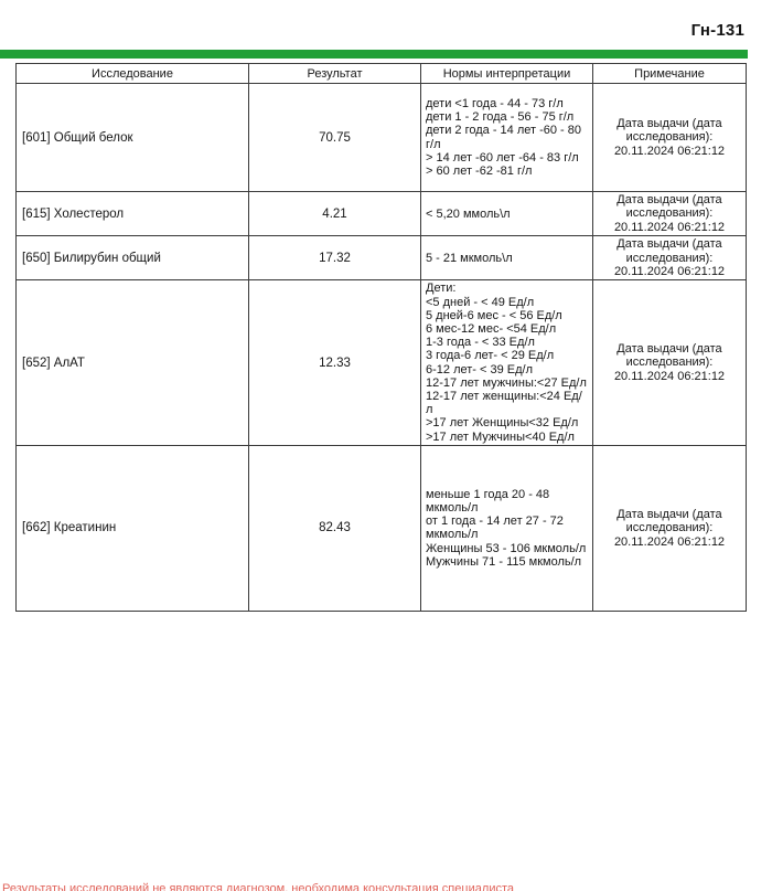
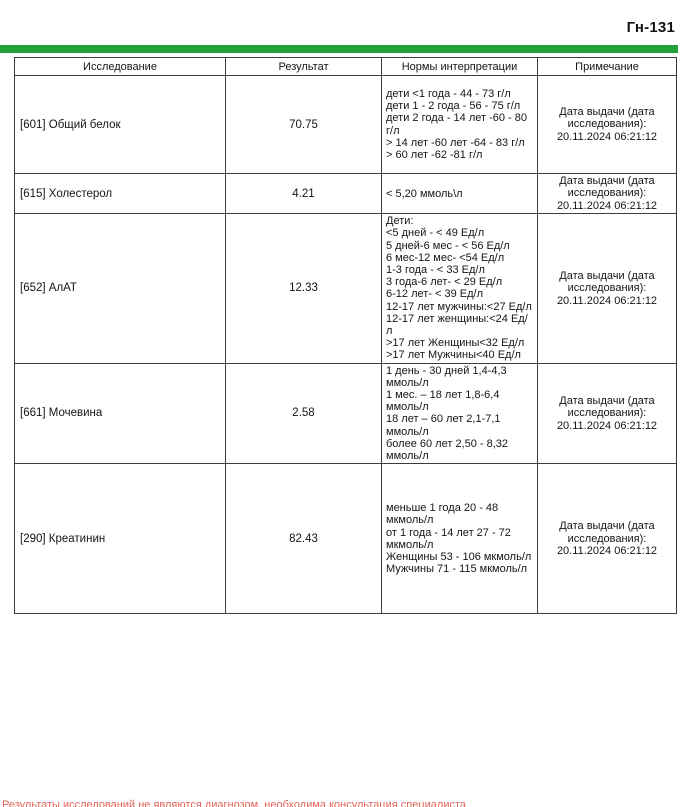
  Гн-131
  Исследование	Результат	Нормы интерпретации	Примечание
  [601] Общий белок	70.75	дети <1 года - 44 - 73 г/л дети 1 - 2 года - 56 - 75 г/л дети 2 года - 14 лет -60 - 80 г/л > 14 лет -60 лет -64 - 83 г/л > 60 лет -62 -81 г/л	Дата выдачи (дата исследования): 20.11.2024 06:21:12
  [615] Холестерол	4.21	< 5,20 ммоль\л	Дата выдачи (дата исследования): 20.11.2024 06:21:12
- [650] Билирубин общий	17.32	5 - 21 мкмоль\л	Дата выдачи (дата исследования): 20.11.2024 06:21:12
  [652] АлАТ	12.33	Дети: <5 дней - < 49 Ед/л 5 дней-6 мес - < 56 Ед/л 6 мес-12 мес- <54 Ед/л 1-3 года - < 33 Ед/л 3 года-6 лет- < 29 Ед/л 6-12 лет- < 39 Ед/л 12-17 лет мужчины:<27 Ед/л 12-17 лет женщины:<24 Ед/л >17 лет Женщины<32 Ед/л >17 лет Мужчины<40 Ед/л	Дата выдачи (дата исследования): 20.11.2024 06:21:12
+ [661] Мочевина	2.58	1 день - 30 дней 1,4-4,3 ммоль/л 1 мес. – 18 лет 1,8-6,4 ммоль/л 18 лет – 60 лет 2,1-7,1 ммоль/л более 60 лет 2,50 - 8,32 ммоль/л	Дата выдачи (дата исследования): 20.11.2024 06:21:12
- [662] Креатинин	82.43	меньше 1 года 20 - 48 мкмоль/л от 1 года - 14 лет 27 - 72 мкмоль/л Женщины 53 - 106 мкмоль/л Мужчины 71 - 115 мкмоль/л	Дата выдачи (дата исследования): 20.11.2024 06:21:12
+ [290] Креатинин	82.43	меньше 1 года 20 - 48 мкмоль/л от 1 года - 14 лет 27 - 72 мкмоль/л Женщины 53 - 106 мкмоль/л Мужчины 71 - 115 мкмоль/л	Дата выдачи (дата исследования): 20.11.2024 06:21:12
  Результаты исследований не являются диагнозом, необходима консультация специалиста
